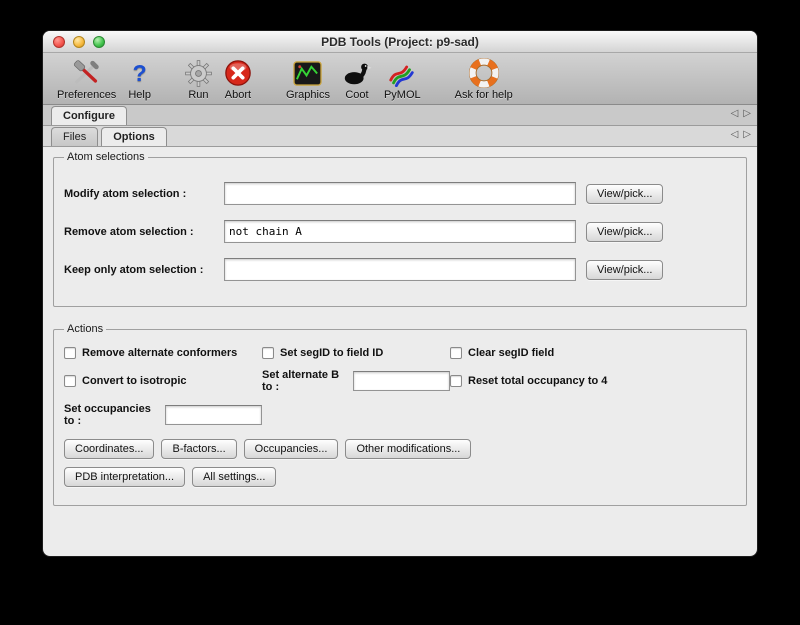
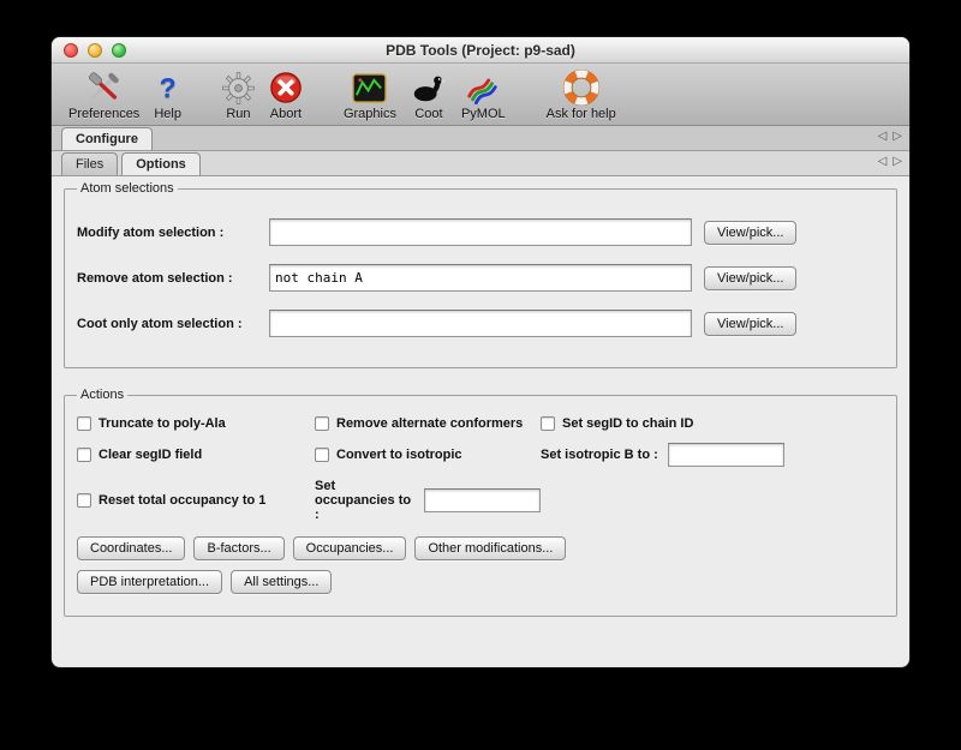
  PDB Tools (Project: p9-sad)
  Preferences
  ?
  Help
  Run
  Abort
  Graphics
  Coot
  PyMOL
  Ask for help
  Configure
  ◁
  ▷
  Files
  Options
  ◁
  ▷
  Atom selections
  Modify atom selection :
  View/pick...
  Remove atom selection :
  not chain A
  View/pick...
- Keep only atom selection :
+ Coot only atom selection :
  View/pick...
  Actions
+ Truncate to poly-Ala
  Remove alternate conformers
- Set segID to field ID
+ Set segID to chain ID
  Clear segID field
  Convert to isotropic
- Set alternate B to :
+ Set isotropic B to :
- Reset total occupancy to 4
+ Reset total occupancy to 1
  Set occupancies to :
  Coordinates...
  B-factors...
  Occupancies...
  Other modifications...
  PDB interpretation...
  All settings...
